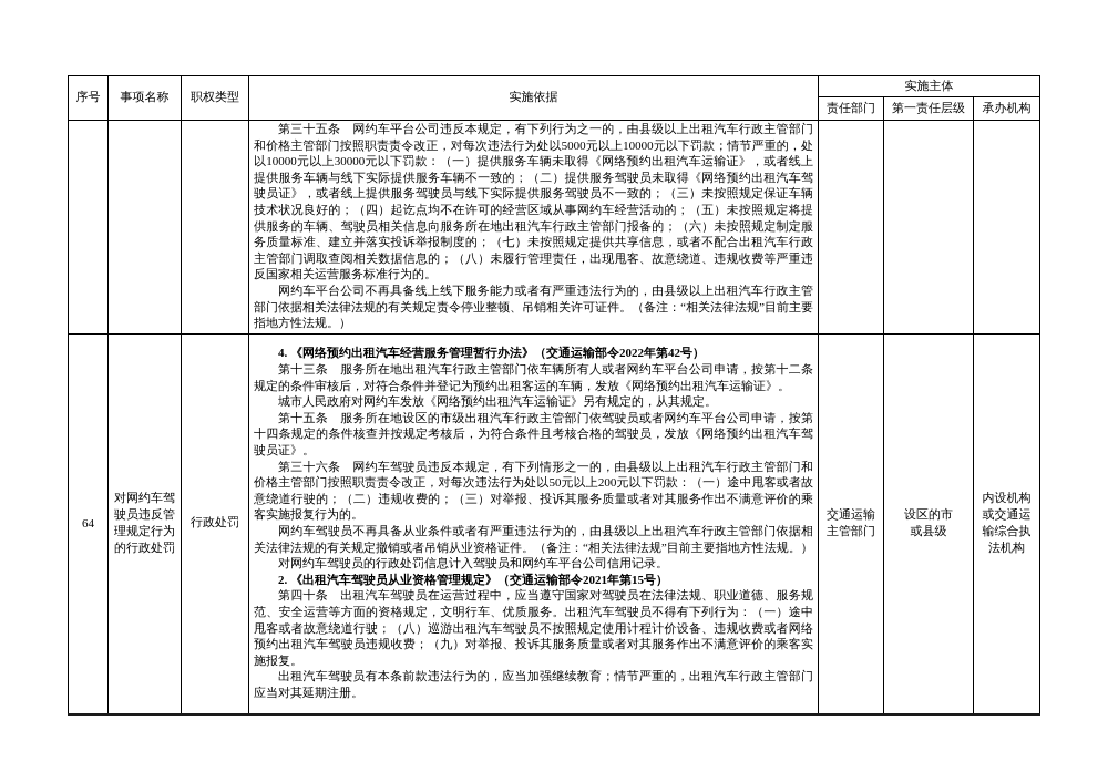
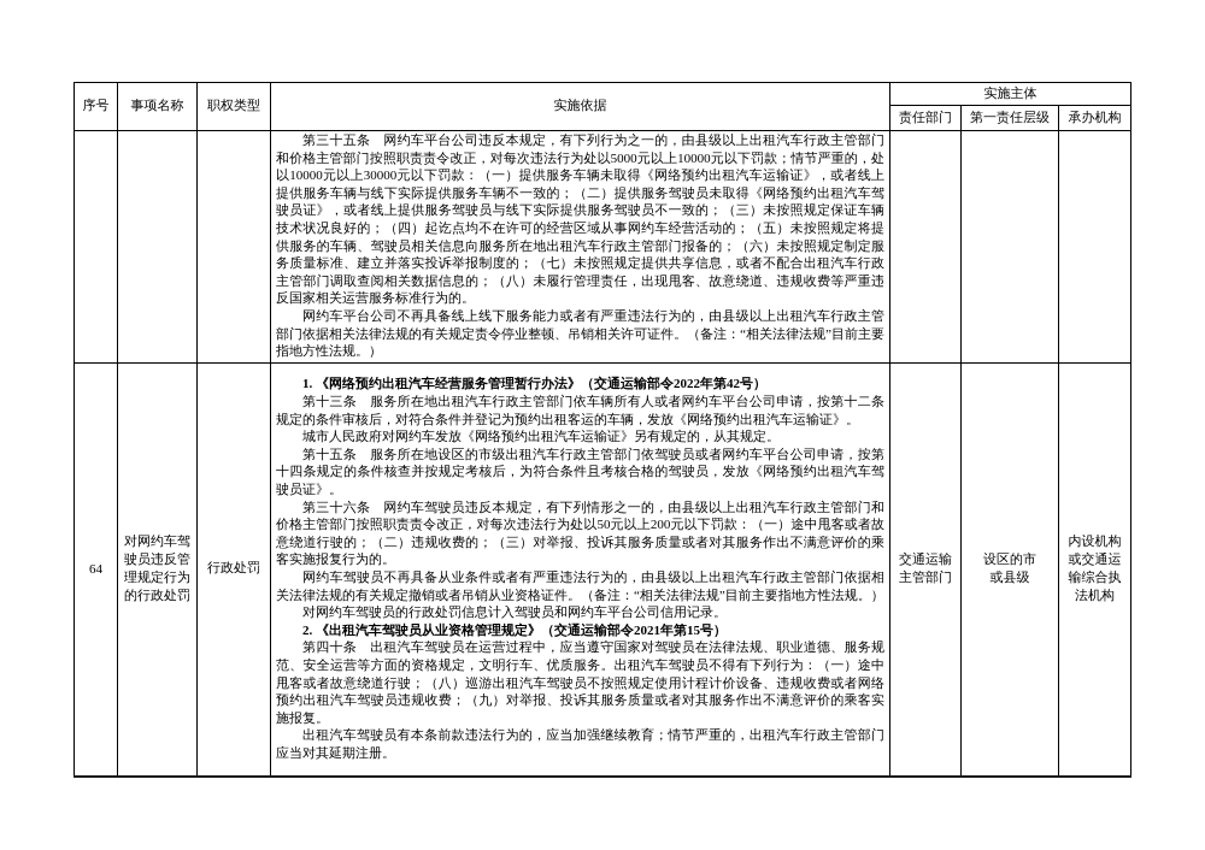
  序号	事项名称	职权类型	实施依据	实施主体
  责任部门	第一责任层级	承办机构
  			第三十五条 网约车平台公司违反本规定，有下列行为之一的，由县级以上出租汽车行政主管部门和价格主管部门按照职责责令改正，对每次违法行为处以5000元以上10000元以下罚款；情节严重的，处以10000元以上30000元以下罚款：（一）提供服务车辆未取得《网络预约出租汽车运输证》，或者线上提供服务车辆与线下实际提供服务车辆不一致的；（二）提供服务驾驶员未取得《网络预约出租汽车驾驶员证》，或者线上提供服务驾驶员与线下实际提供服务驾驶员不一致的；（三）未按照规定保证车辆技术状况良好的；（四）起讫点均不在许可的经营区域从事网约车经营活动的；（五）未按照规定将提供服务的车辆、驾驶员相关信息向服务所在地出租汽车行政主管部门报备的；（六）未按照规定制定服务质量标准、建立并落实投诉举报制度的；（七）未按照规定提供共享信息，或者不配合出租汽车行政主管部门调取查阅相关数据信息的；（八）未履行管理责任，出现甩客、故意绕道、违规收费等严重违反国家相关运营服务标准行为的。网约车平台公司不再具备线上线下服务能力或者有严重违法行为的，由县级以上出租汽车行政主管部门依据相关法律法规的有关规定责令停业整顿、吊销相关许可证件。（备注：“相关法律法规”目前主要指地方性法规。）
- 64	对网约车驾驶员违反管理规定行为的行政处罚	行政处罚	4. 《网络预约出租汽车经营服务管理暂行办法》（交通运输部令2022年第42号）第十三条 服务所在地出租汽车行政主管部门依车辆所有人或者网约车平台公司申请，按第十二条规定的条件审核后，对符合条件并登记为预约出租客运的车辆，发放《网络预约出租汽车运输证》。城市人民政府对网约车发放《网络预约出租汽车运输证》另有规定的，从其规定。第十五条 服务所在地设区的市级出租汽车行政主管部门依驾驶员或者网约车平台公司申请，按第十四条规定的条件核查并按规定考核后，为符合条件且考核合格的驾驶员，发放《网络预约出租汽车驾驶员证》。第三十六条 网约车驾驶员违反本规定，有下列情形之一的，由县级以上出租汽车行政主管部门和价格主管部门按照职责责令改正，对每次违法行为处以50元以上200元以下罚款：（一）途中甩客或者故意绕道行驶的；（二）违规收费的；（三）对举报、投诉其服务质量或者对其服务作出不满意评价的乘客实施报复行为的。网约车驾驶员不再具备从业条件或者有严重违法行为的，由县级以上出租汽车行政主管部门依据相关法律法规的有关规定撤销或者吊销从业资格证件。（备注：“相关法律法规”目前主要指地方性法规。）对网约车驾驶员的行政处罚信息计入驾驶员和网约车平台公司信用记录。2. 《出租汽车驾驶员从业资格管理规定》（交通运输部令2021年第15号）第四十条 出租汽车驾驶员在运营过程中，应当遵守国家对驾驶员在法律法规、职业道德、服务规范、安全运营等方面的资格规定，文明行车、优质服务。出租汽车驾驶员不得有下列行为：（一）途中甩客或者故意绕道行驶；（八）巡游出租汽车驾驶员不按照规定使用计程计价设备、违规收费或者网络预约出租汽车驾驶员违规收费；（九）对举报、投诉其服务质量或者对其服务作出不满意评价的乘客实施报复。出租汽车驾驶员有本条前款违法行为的，应当加强继续教育；情节严重的，出租汽车行政主管部门应当对其延期注册。	交通运输 主管部门	设区的市 或县级	内设机构 或交通运 输综合执 法机构
+ 64	对网约车驾驶员违反管理规定行为的行政处罚	行政处罚	1. 《网络预约出租汽车经营服务管理暂行办法》（交通运输部令2022年第42号）第十三条 服务所在地出租汽车行政主管部门依车辆所有人或者网约车平台公司申请，按第十二条规定的条件审核后，对符合条件并登记为预约出租客运的车辆，发放《网络预约出租汽车运输证》。城市人民政府对网约车发放《网络预约出租汽车运输证》另有规定的，从其规定。第十五条 服务所在地设区的市级出租汽车行政主管部门依驾驶员或者网约车平台公司申请，按第十四条规定的条件核查并按规定考核后，为符合条件且考核合格的驾驶员，发放《网络预约出租汽车驾驶员证》。第三十六条 网约车驾驶员违反本规定，有下列情形之一的，由县级以上出租汽车行政主管部门和价格主管部门按照职责责令改正，对每次违法行为处以50元以上200元以下罚款：（一）途中甩客或者故意绕道行驶的；（二）违规收费的；（三）对举报、投诉其服务质量或者对其服务作出不满意评价的乘客实施报复行为的。网约车驾驶员不再具备从业条件或者有严重违法行为的，由县级以上出租汽车行政主管部门依据相关法律法规的有关规定撤销或者吊销从业资格证件。（备注：“相关法律法规”目前主要指地方性法规。）对网约车驾驶员的行政处罚信息计入驾驶员和网约车平台公司信用记录。2. 《出租汽车驾驶员从业资格管理规定》（交通运输部令2021年第15号）第四十条 出租汽车驾驶员在运营过程中，应当遵守国家对驾驶员在法律法规、职业道德、服务规范、安全运营等方面的资格规定，文明行车、优质服务。出租汽车驾驶员不得有下列行为：（一）途中甩客或者故意绕道行驶；（八）巡游出租汽车驾驶员不按照规定使用计程计价设备、违规收费或者网络预约出租汽车驾驶员违规收费；（九）对举报、投诉其服务质量或者对其服务作出不满意评价的乘客实施报复。出租汽车驾驶员有本条前款违法行为的，应当加强继续教育；情节严重的，出租汽车行政主管部门应当对其延期注册。	交通运输 主管部门	设区的市 或县级	内设机构 或交通运 输综合执 法机构
